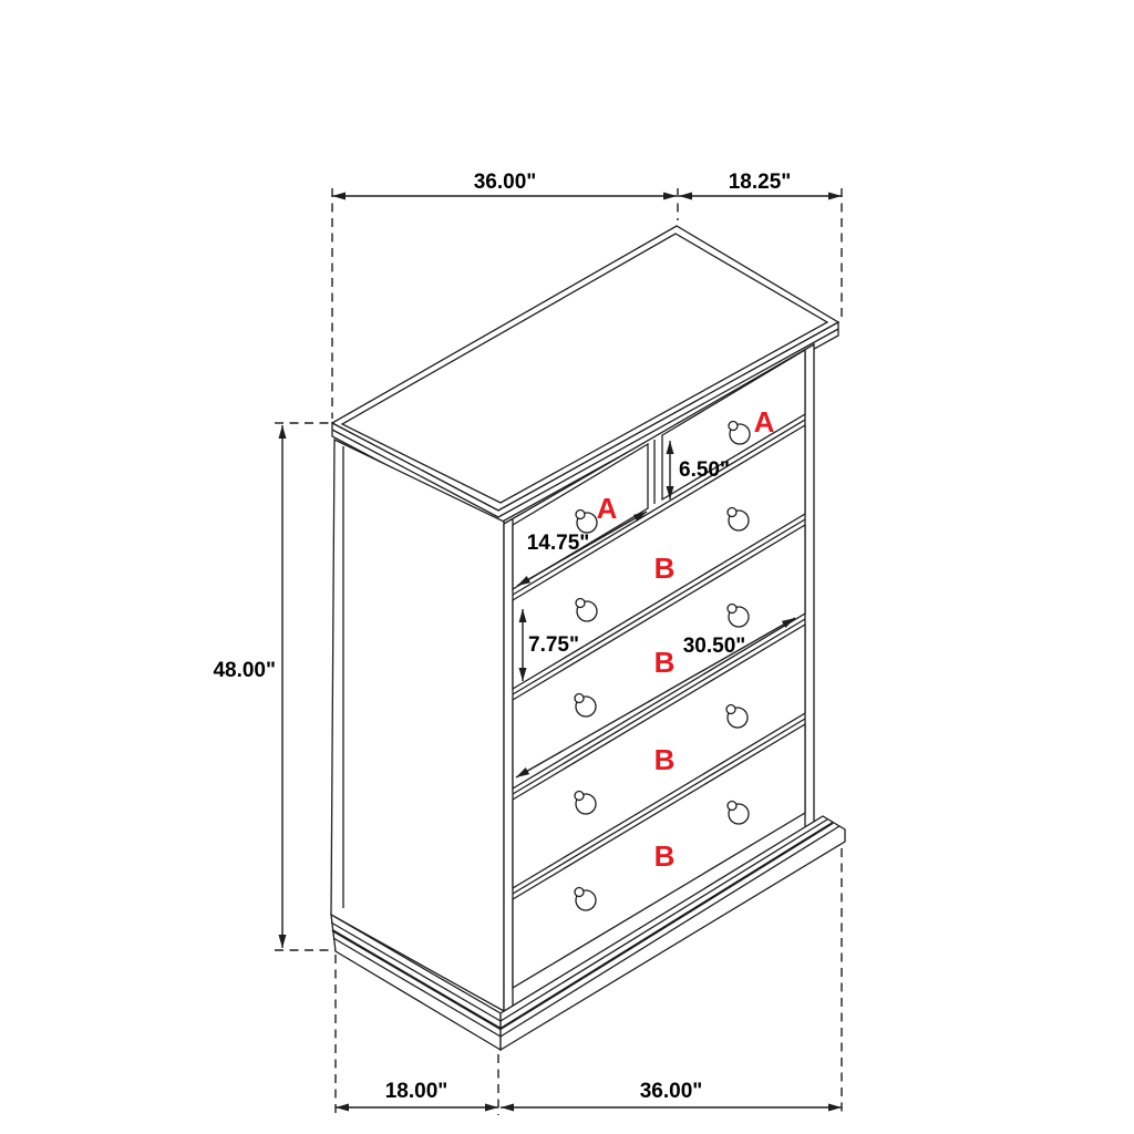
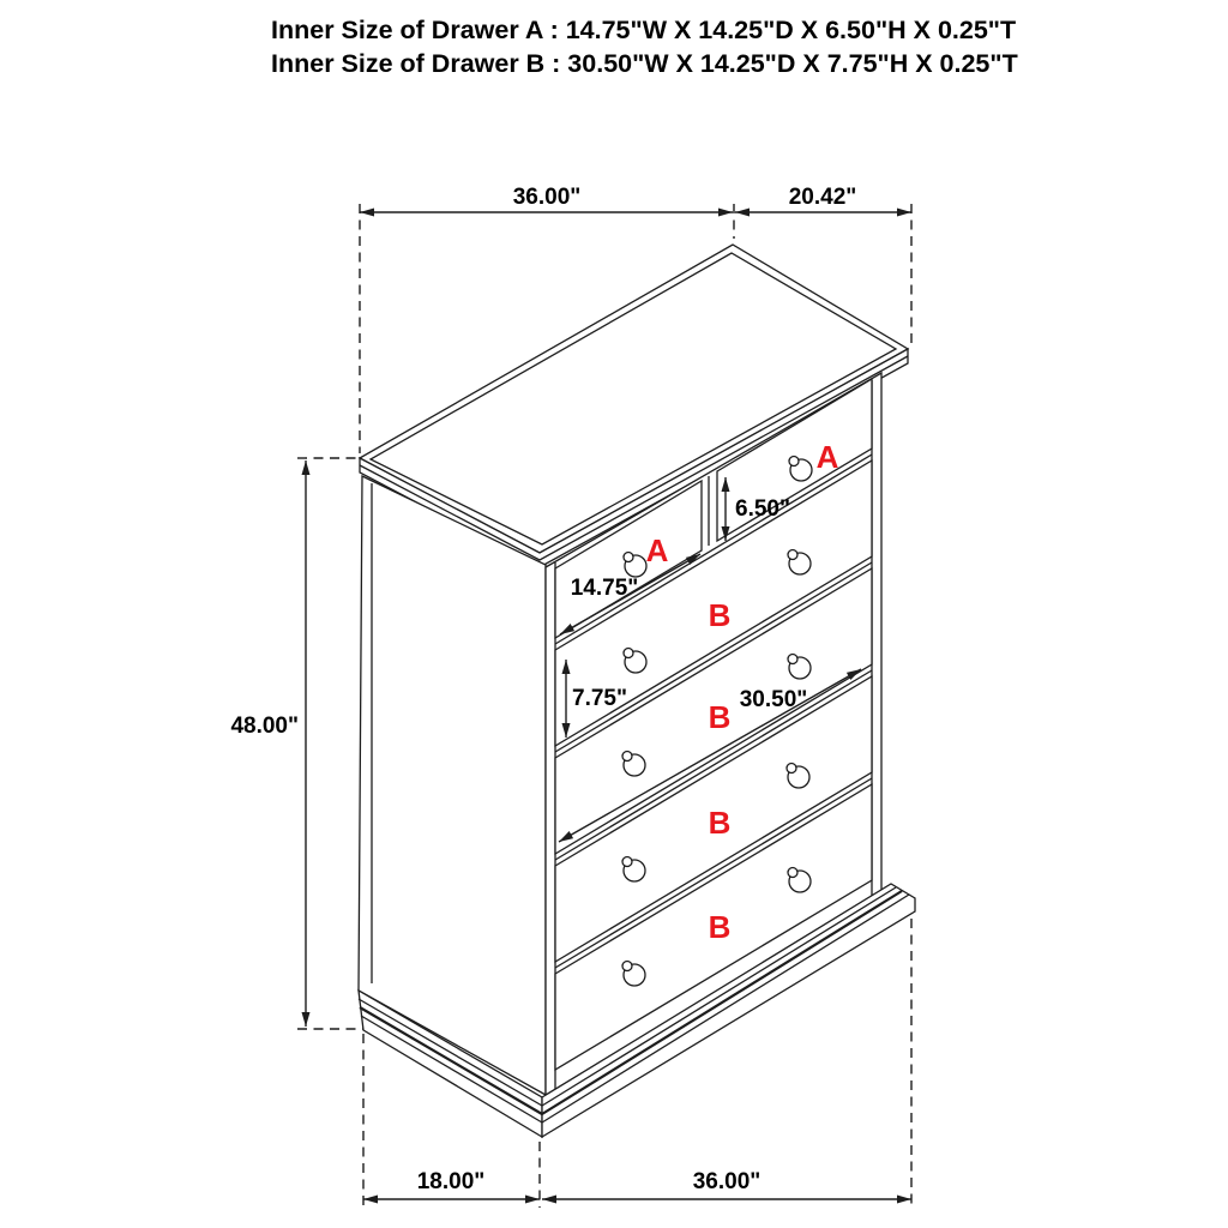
+ Inner Size of Drawer A : 14.75"W X 14.25"D X 6.50"H X 0.25"T
+ Inner Size of Drawer B : 30.50"W X 14.25"D X 7.75"H X 0.25"T
  36.00"
- 18.25"
+ 20.42"
  48.00"
  6.50"
  14.75"
  7.75"
  30.50"
  18.00"
  36.00"
  A
  A
  B
  B
  B
  B
